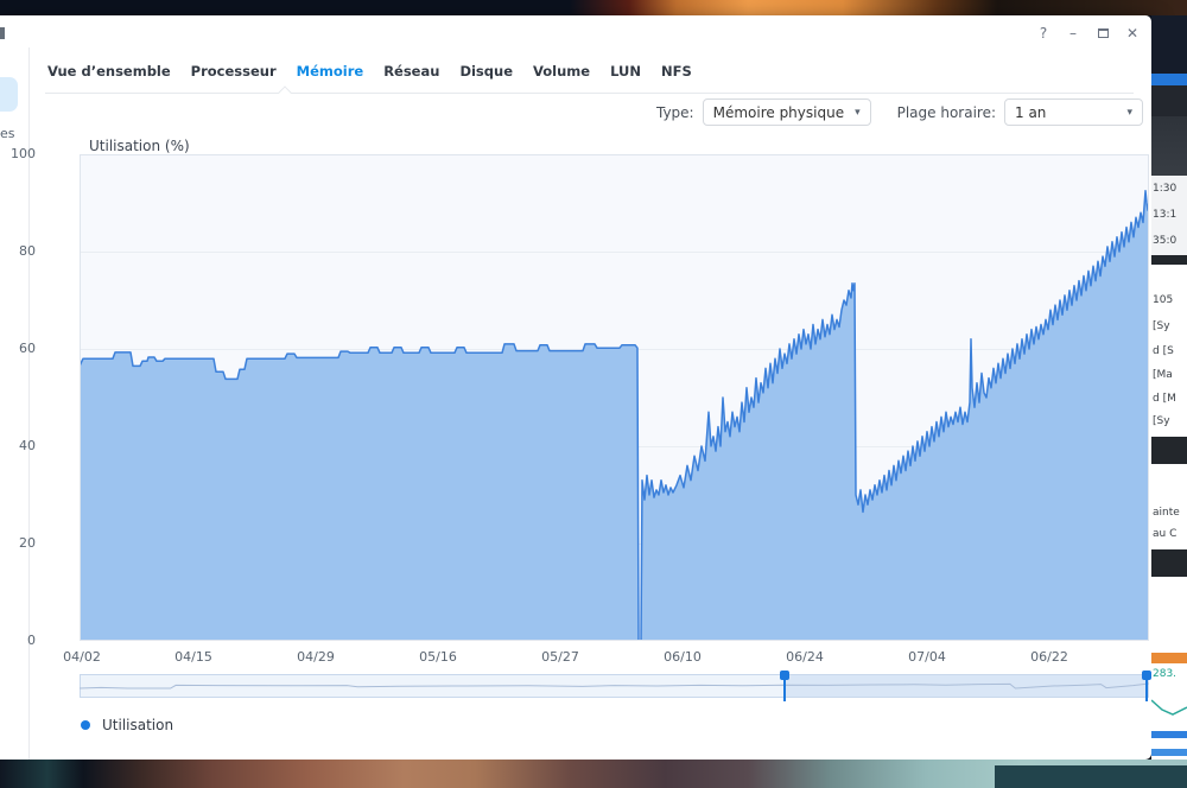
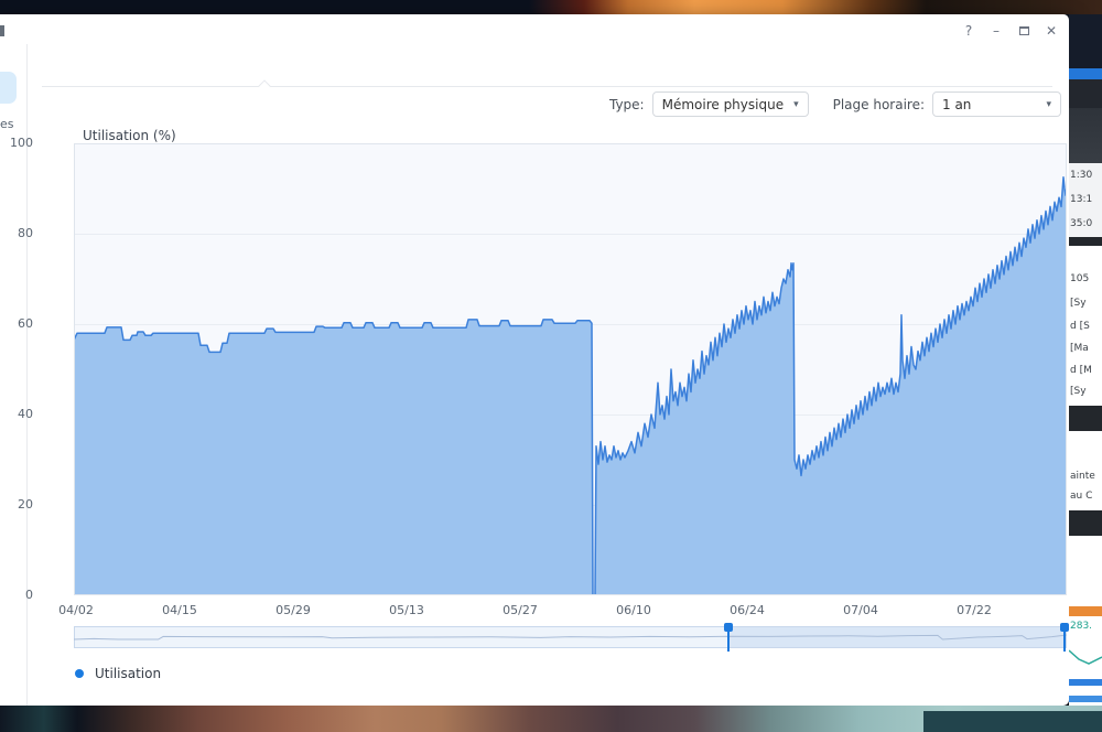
  ?
  –
  ✕
  es
- Vue d’ensemble
- Processeur
- Mémoire
- Réseau
- Disque
- Volume
- LUN
- NFS
  Type:
  Mémoire physique
  ▾
  Plage horaire:
  1 an
  ▾
  Utilisation (%)
  100
  80
  60
  40
  20
  0
  04/02
  04/15
- 04/29
+ 05/29
- 05/16
+ 05/13
  05/27
  06/10
  06/24
  07/04
- 06/22
+ 07/22
  Utilisation
  1:30
  13:1
  35:0
  105
  [Sy
  d [S
  [Ma
  d [M
  [Sy
  ainte
  au C
  283.
